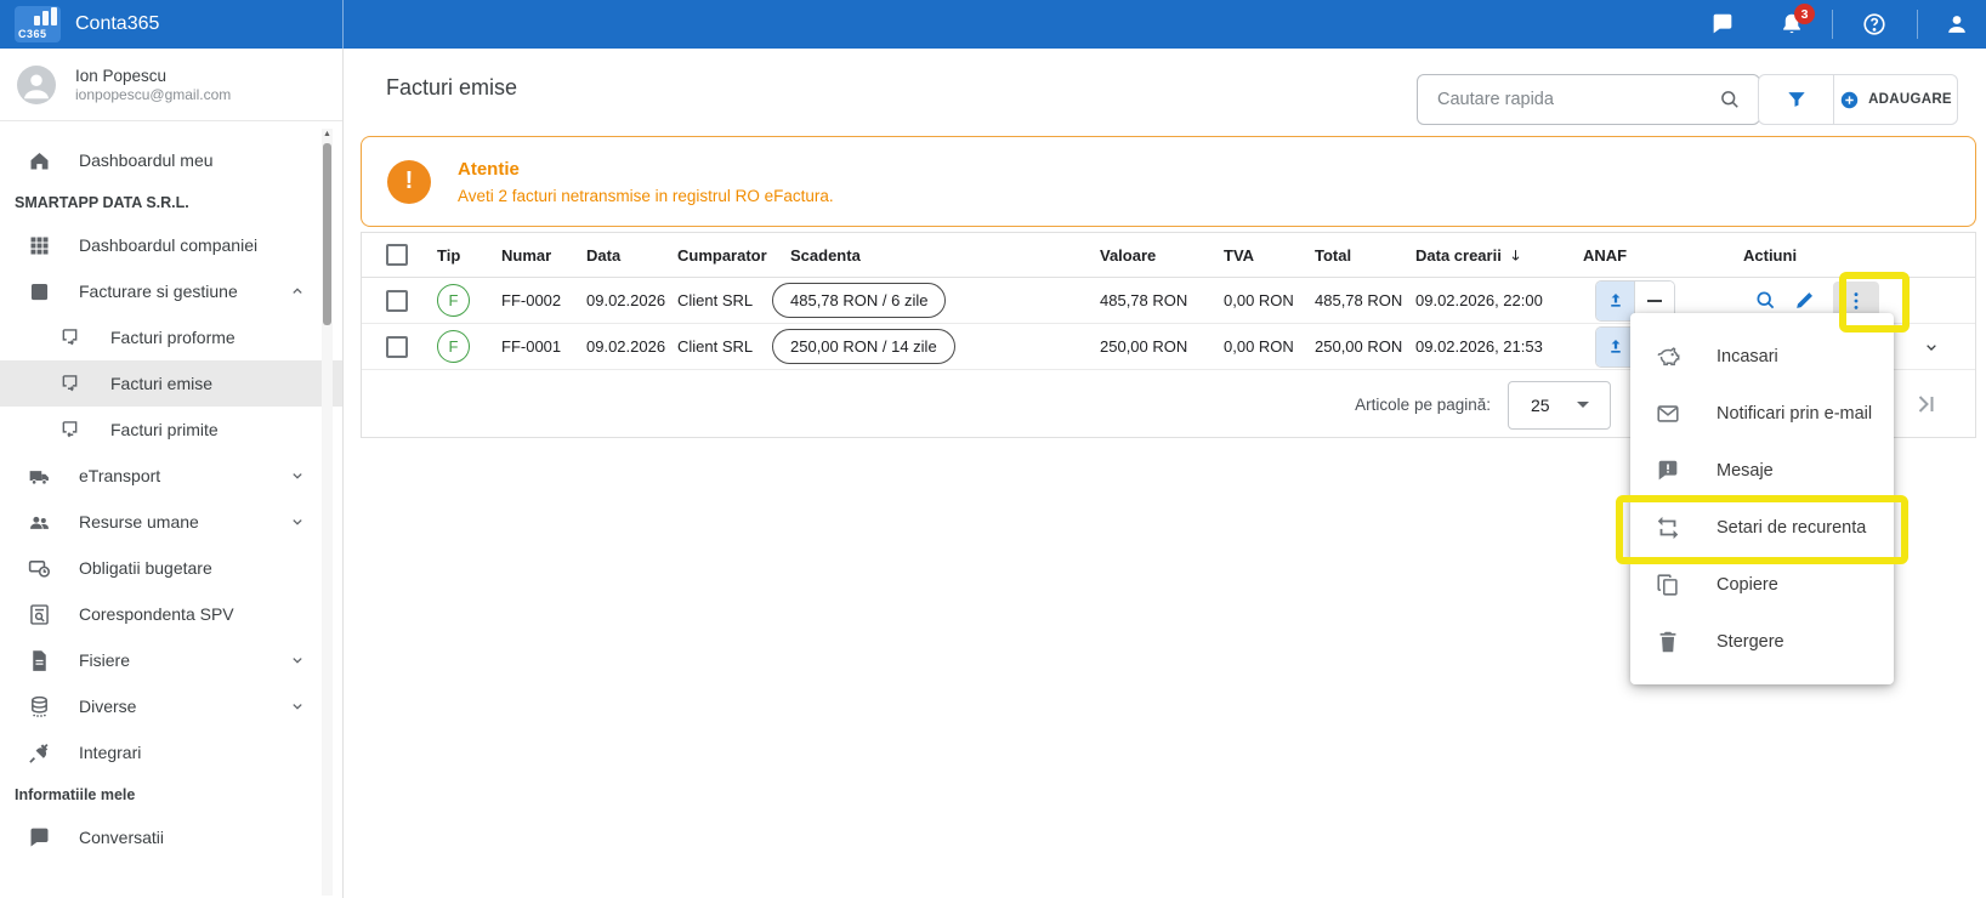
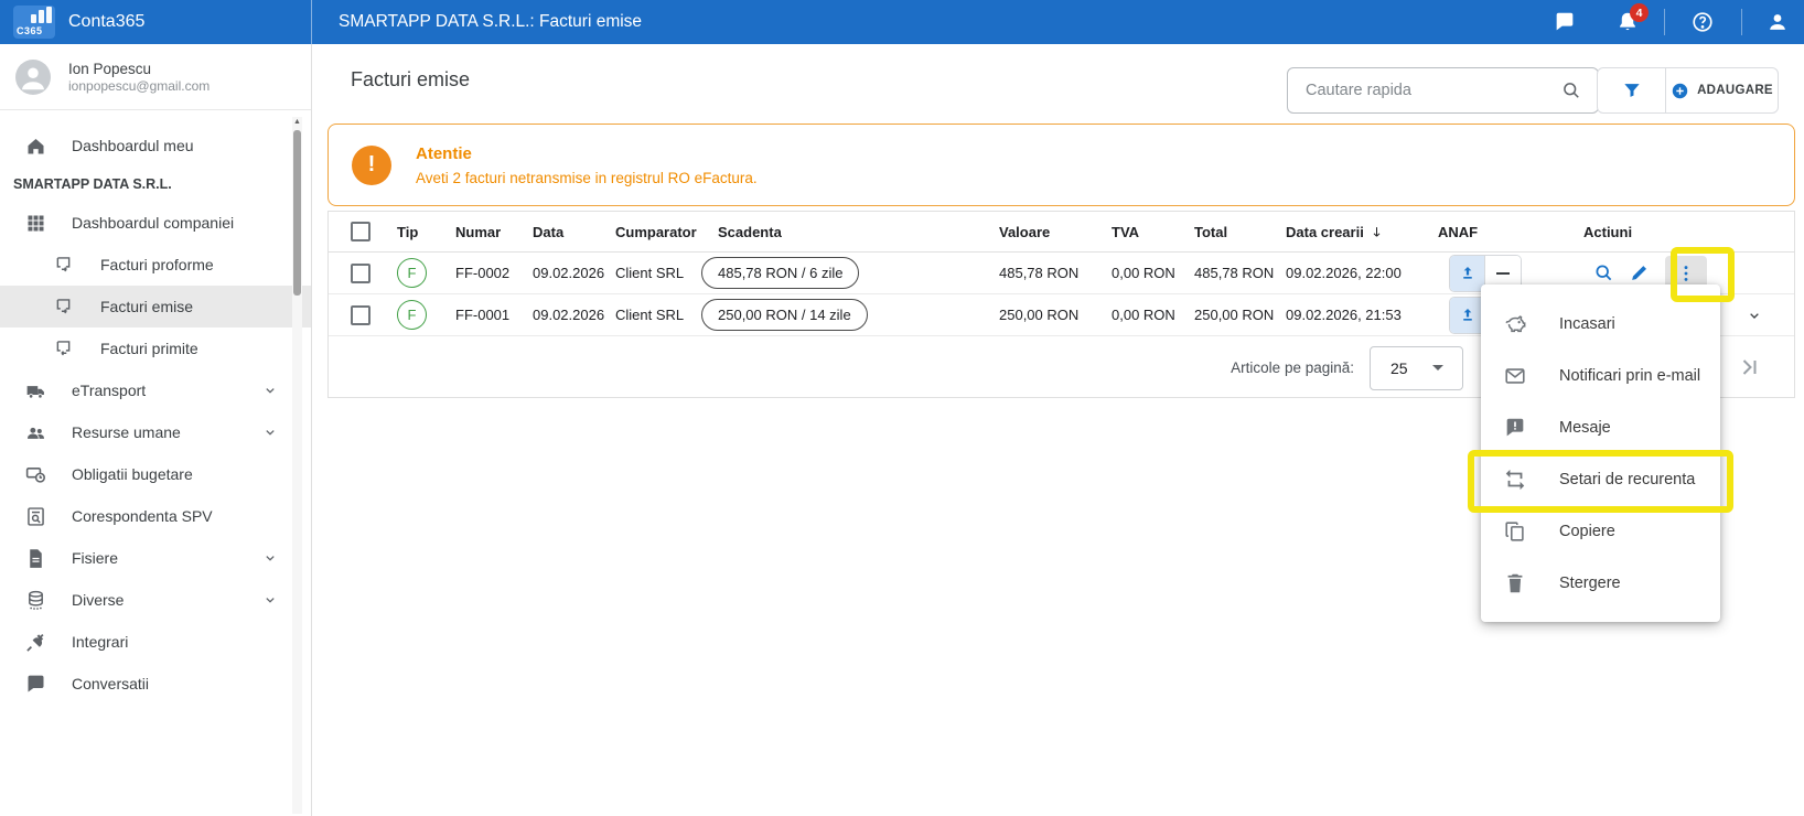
  C365
  Conta365
+ SMARTAPP DATA S.R.L.: Facturi emise
- 3
+ 4
  Ion Popescu
  ionpopescu@gmail.com
  Dashboardul meu
  SMARTAPP DATA S.R.L.
  Dashboardul companiei
- Facturare si gestiune
  Facturi proforme
  Facturi emise
  Facturi primite
  eTransport
  Resurse umane
  Obligatii bugetare
  Corespondenta SPV
  Fisiere
  Diverse
  Integrari
- Informatiile mele
  Conversatii
  Facturi emise
  Cautare rapida
  ADAUGARE
  !
  Atentie
  Aveti 2 facturi netransmise in registrul RO eFactura.
  Tip
  Numar
  Data
  Cumparat
  Scadenta
  Valoare
  TVA
  Total
  Data crearii
  ANAF
  Actiuni
  F
  FF-0002
  09.02.202
  Client SRL
  485,78 RON / 6 zile
  485,78 RON
  0,00 RON
  485,78 RO
  09.02.2026, 22:00
  F
  FF-0001
  09.02.202
  Client SRL
  250,00 RON / 14 zile
  250,00 RON
  0,00 RON
  250,00 RO
  09.02.2026, 21:53
  Articole pe pagină:
  25
  Incasari
  Notificari prin e-mail
  Mesaje
  Setari de recurenta
  Copiere
  Stergere
